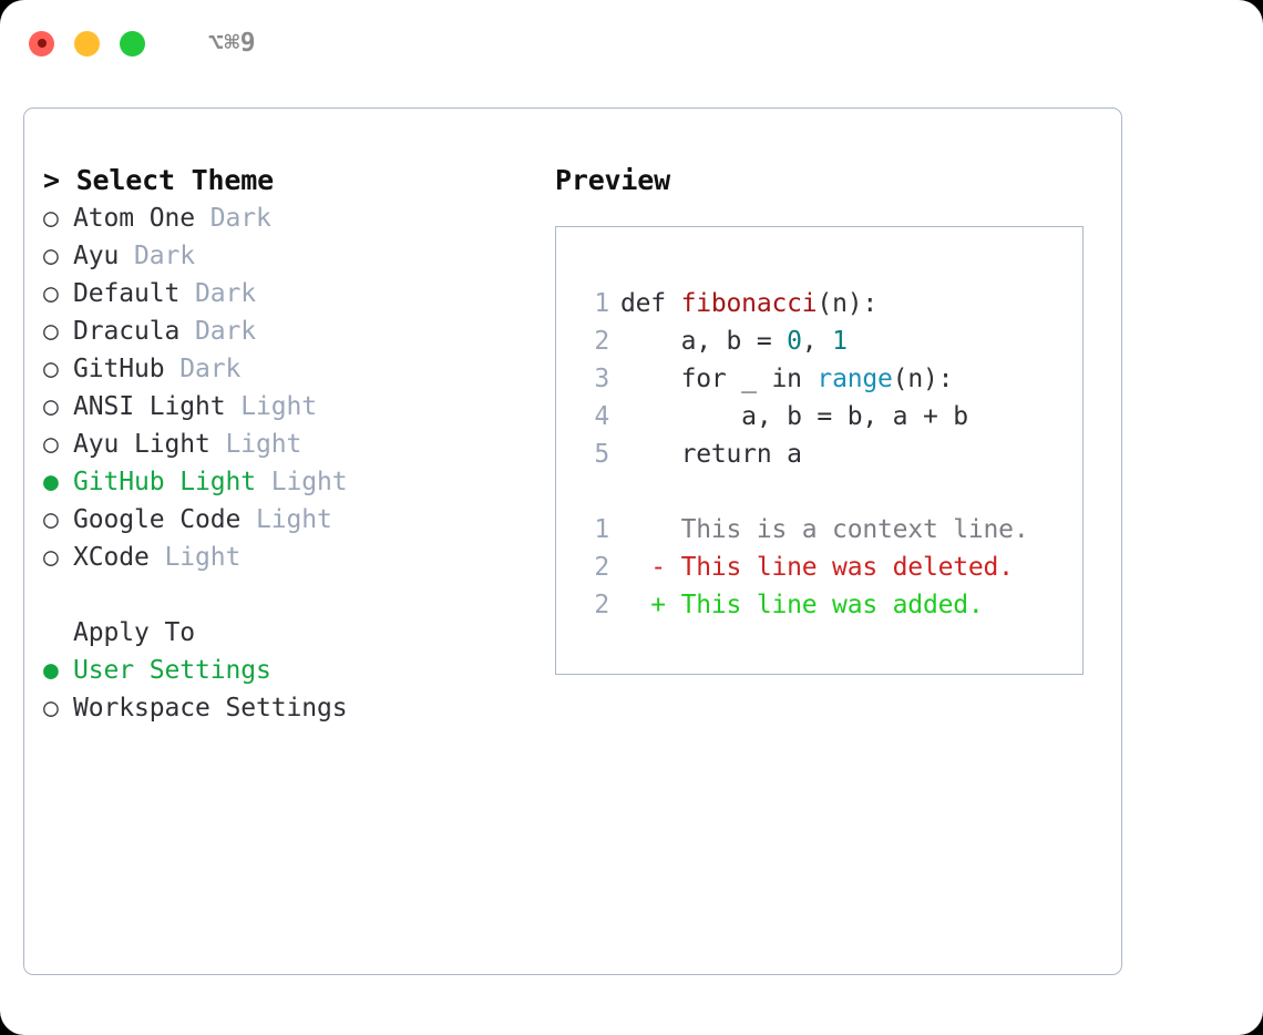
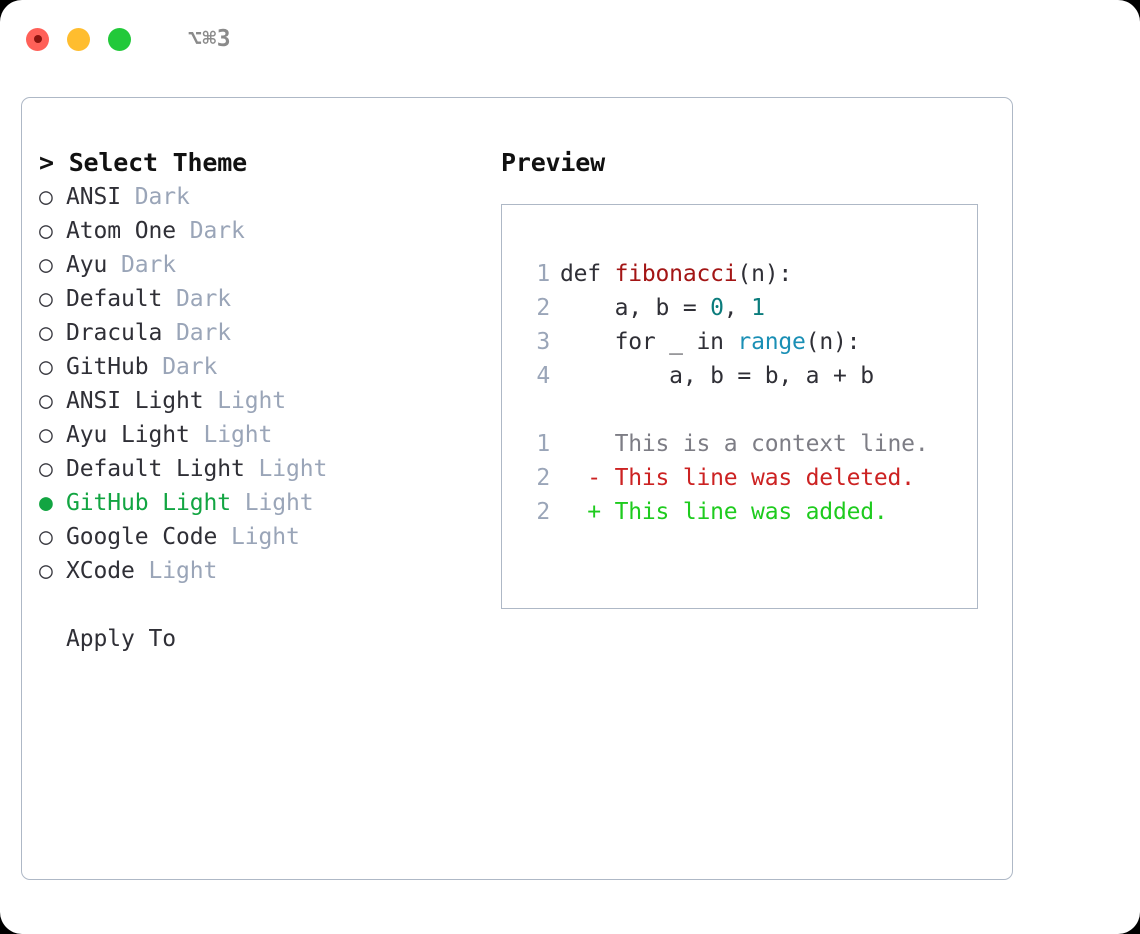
- ⌥⌘9
+ ⌥⌘3
  > Select Theme
+ ○ ANSI Dark
  ○ Atom One Dark
  ○ Ayu Dark
  ○ Default Dark
  ○ Dracula Dark
  ○ GitHub Dark
  ○ ANSI Light Light
  ○ Ayu Light Light
+ ○ Default Light Light
  ● GitHub Light Light
  ○ Google Code Light
  ○ XCode Light
  Apply To
- ● User Settings
- ○ Workspace Settings
  Preview
  1 def fibonacci(n):
  2 a, b = 0, 1
  3 for _ in range(n):
  4 a, b = b, a + b
- 5 return a
  1 This is a context line.
  2 - This line was deleted.
  2 + This line was added.
